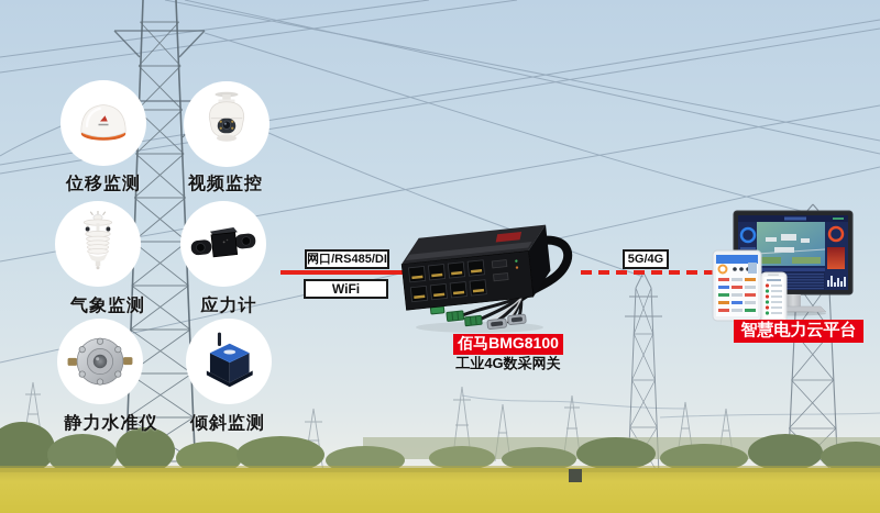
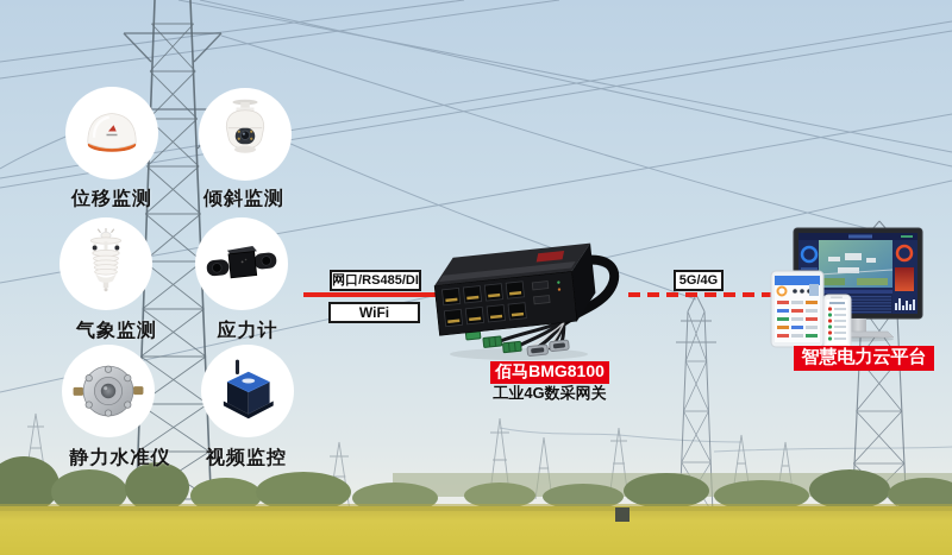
  位移监测
- 视频监控
+ 倾斜监测
  气象监测
  应力计
  静力水准仪
- 倾斜监测
+ 视频监控
  网口/RS485/DI
  WiFi
  5G/4G
  佰马BMG8100
  工业4G数采网关
  智慧电力云平台
